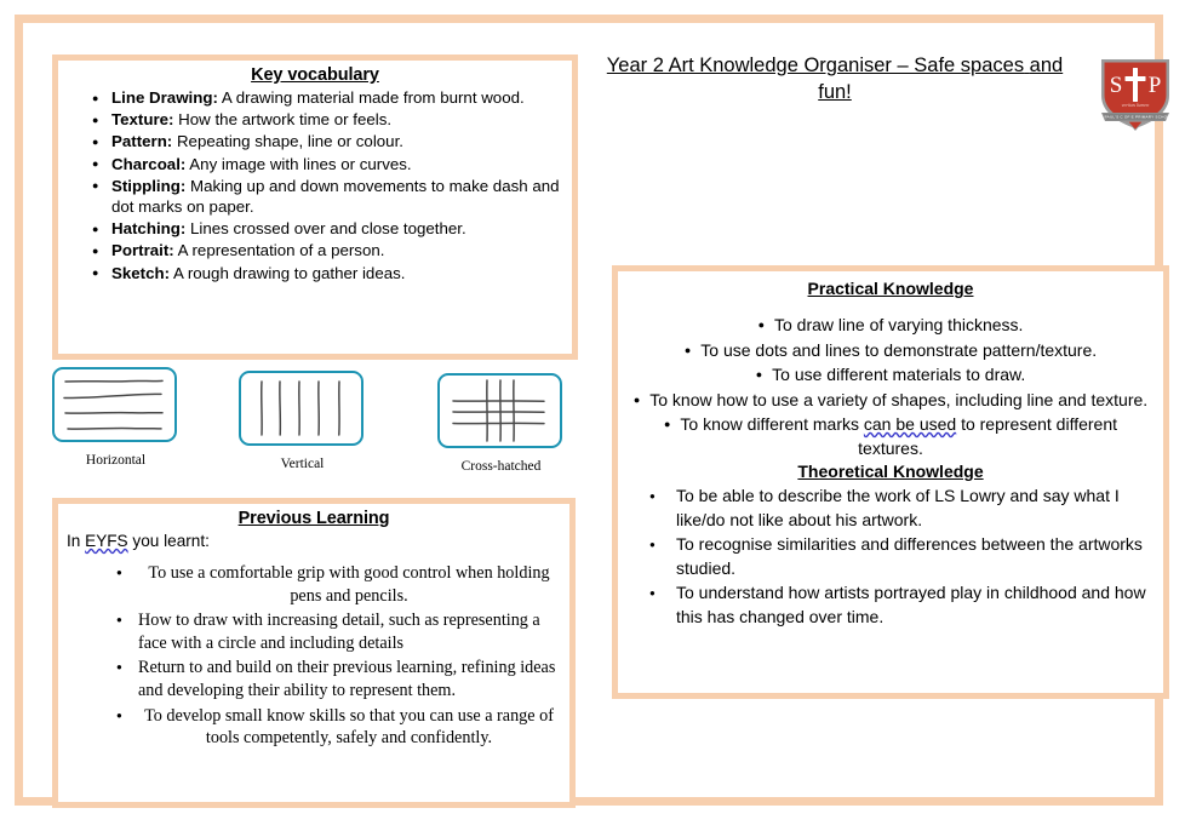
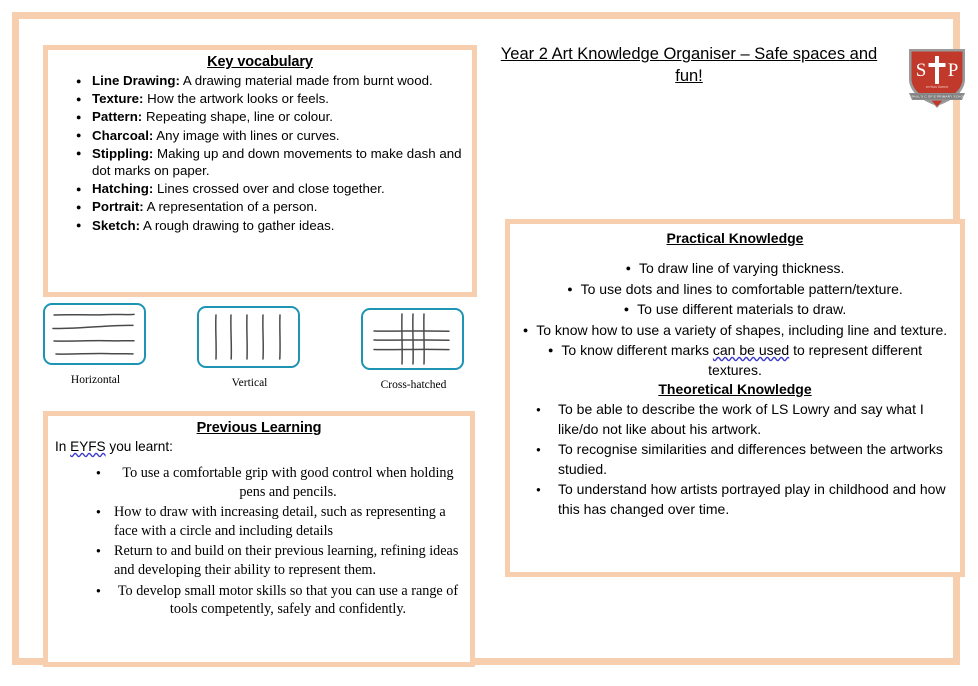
  Key vocabulary
  Line Drawing: A drawing material made from burnt wood.
- Texture: How the artwork time or feels.
+ Texture: How the artwork looks or feels.
  Pattern: Repeating shape, line or colour.
  Charcoal: Any image with lines or curves.
  Stippling: Making up and down movements to make dash and dot marks on paper.
  Hatching: Lines crossed over and close together.
  Portrait: A representation of a person.
  Sketch: A rough drawing to gather ideas.
  Horizontal
  Vertical
  Cross-hatched
  Previous Learning
  In EYFS you learnt:
  To use a comfortable grip with good control when holding pens and pencils.
  How to draw with increasing detail, such as representing a face with a circle and including details
  Return to and build on their previous learning, refining ideas and developing their ability to represent them.
- To develop small know skills so that you can use a range of tools competently, safely and confidently.
+ To develop small motor skills so that you can use a range of tools competently, safely and confidently.
  Year 2 Art Knowledge Organiser – Safe spaces and fun!
  S
  P
  Practical Knowledge
  ● To draw line of varying thickness.
- ● To use dots and lines to demonstrate pattern/texture.
+ ● To use dots and lines to comfortable pattern/texture.
  ● To use different materials to draw.
  ● To know how to use a variety of shapes, including line and texture.
  ● To know different marks can be used to represent different textures.
  Theoretical Knowledge
  To be able to describe the work of LS Lowry and say what I like/do not like about his artwork.
  To recognise similarities and differences between the artworks studied.
  To understand how artists portrayed play in childhood and how this has changed over time.
